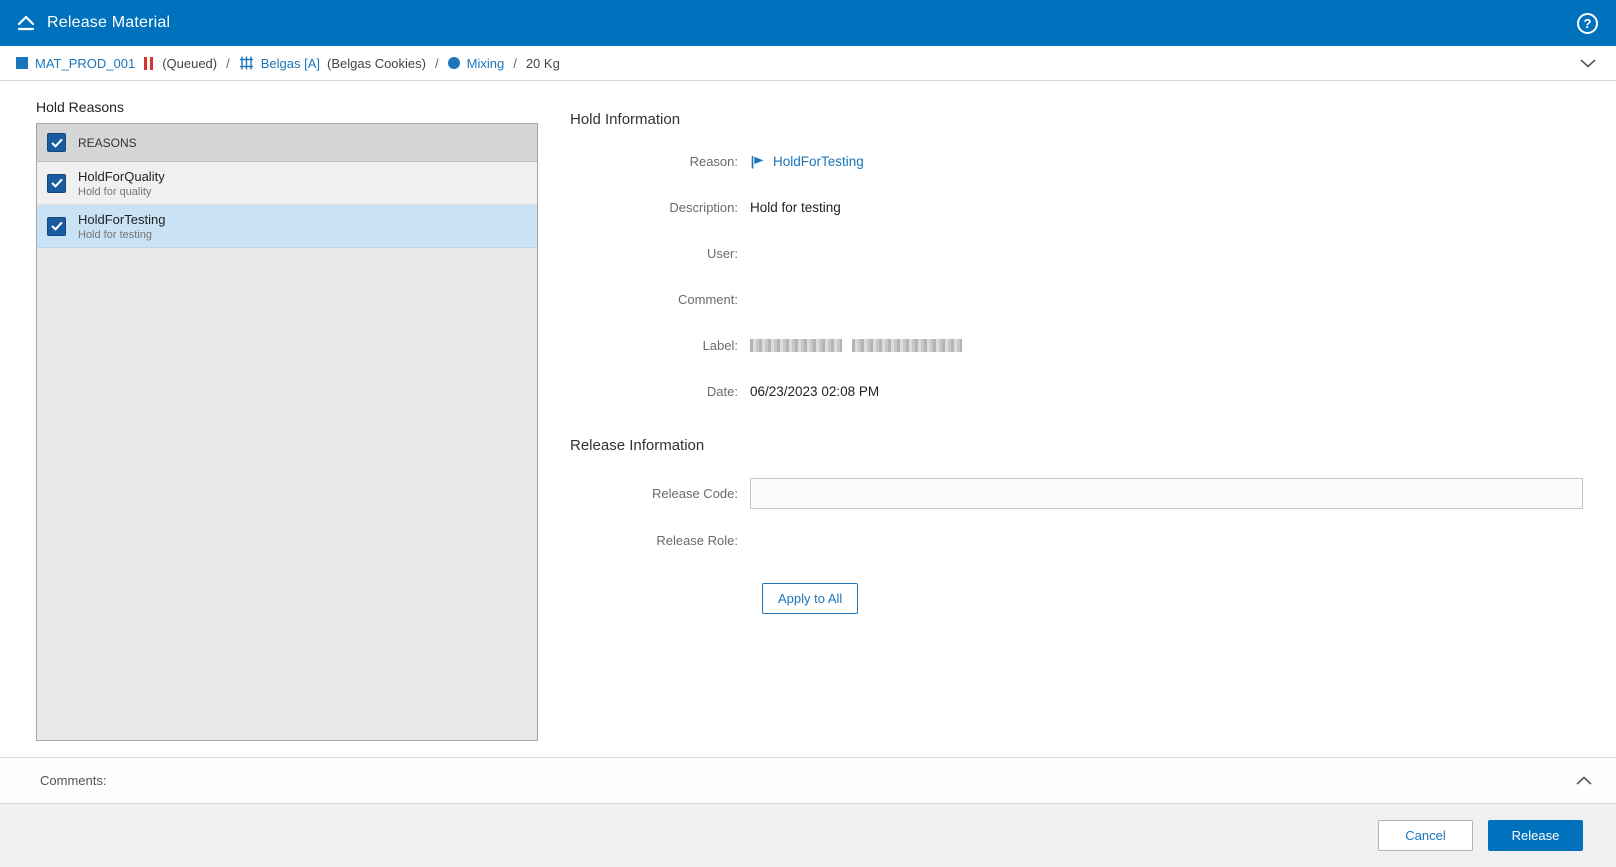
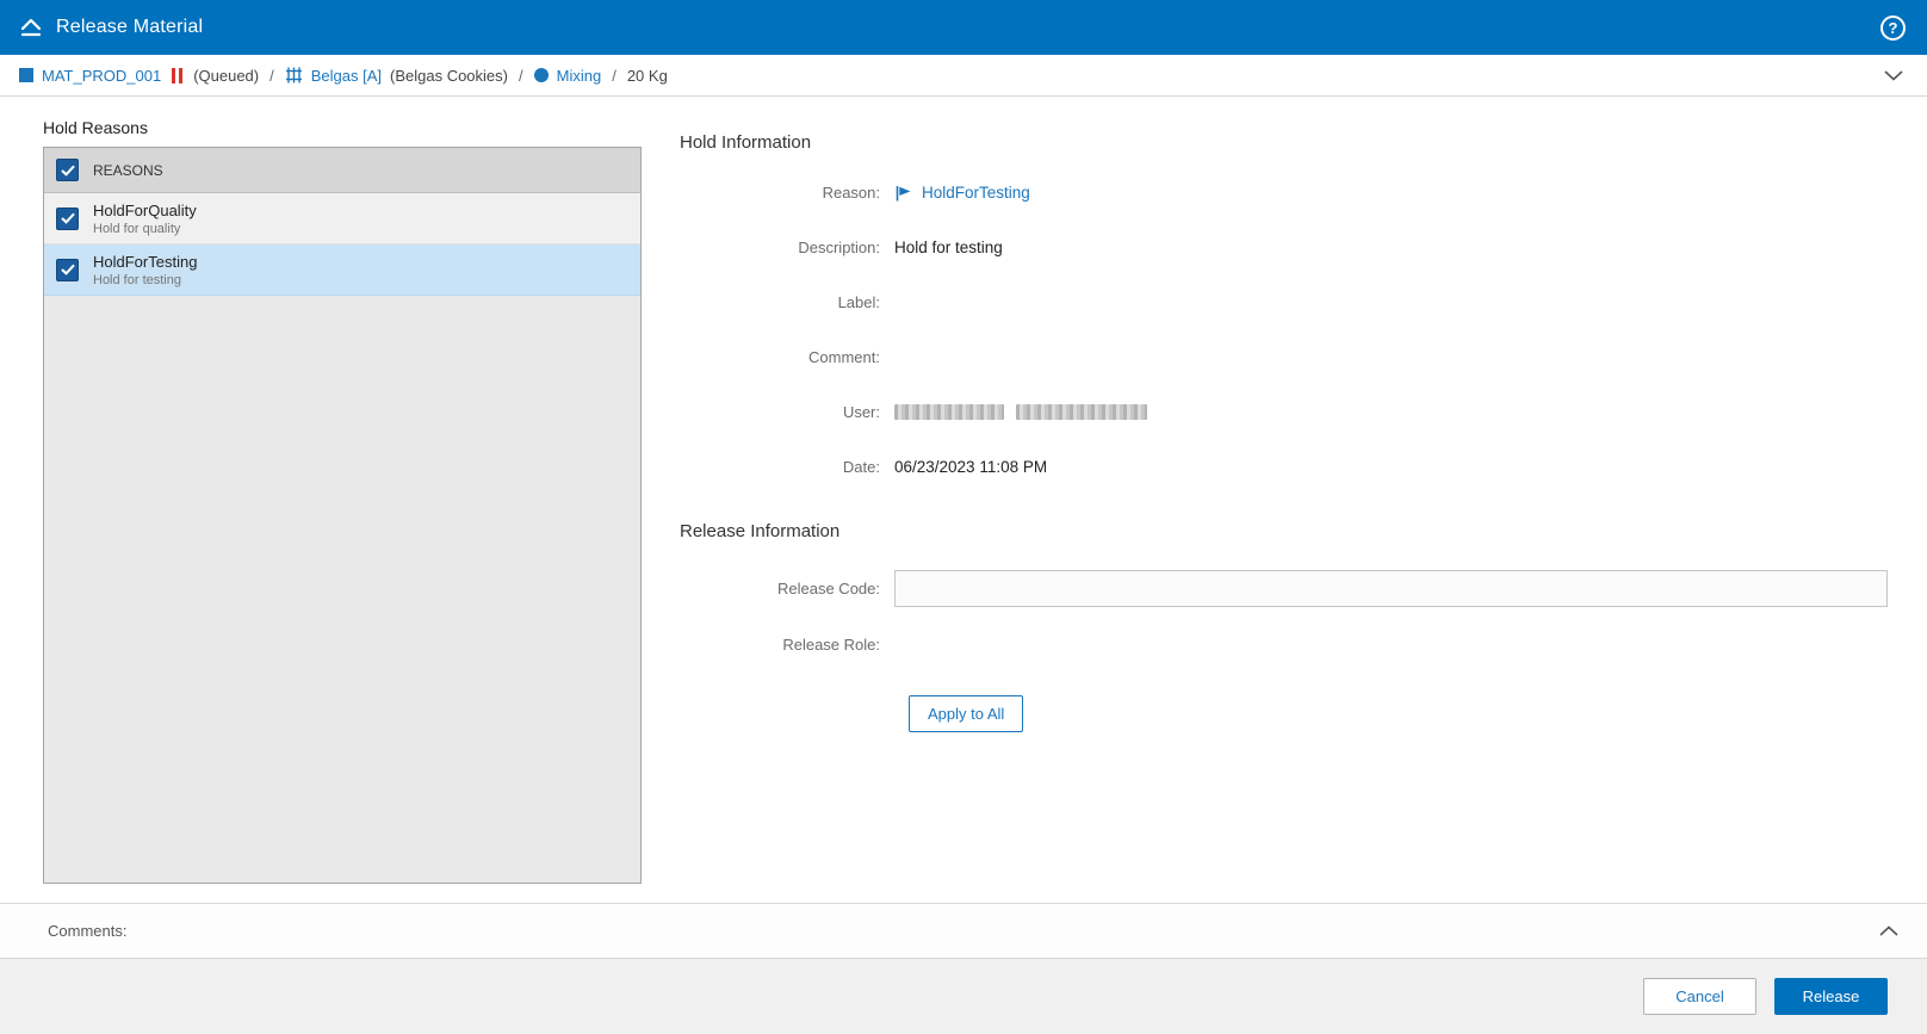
  Release Material
  ?
  MAT_PROD_001
  (Queued)
  /
  Belgas [A]
  (Belgas Cookies)
  /
  Mixing
  /
  20 Kg
  Hold Reasons
  REASONS
  HoldForQuality
  Hold for quality
  HoldForTesting
  Hold for testing
  Hold Information
  Reason:
  HoldForTesting
  Description:
  Hold for testing
- User:
+ Label:
  Comment:
- Label:
+ User:
  Date:
- 06/23/2023 02:08 PM
+ 06/23/2023 11:08 PM
  Release Information
  Release Code:
  Release Role:
  Apply to All
  Comments:
  Cancel
  Release
